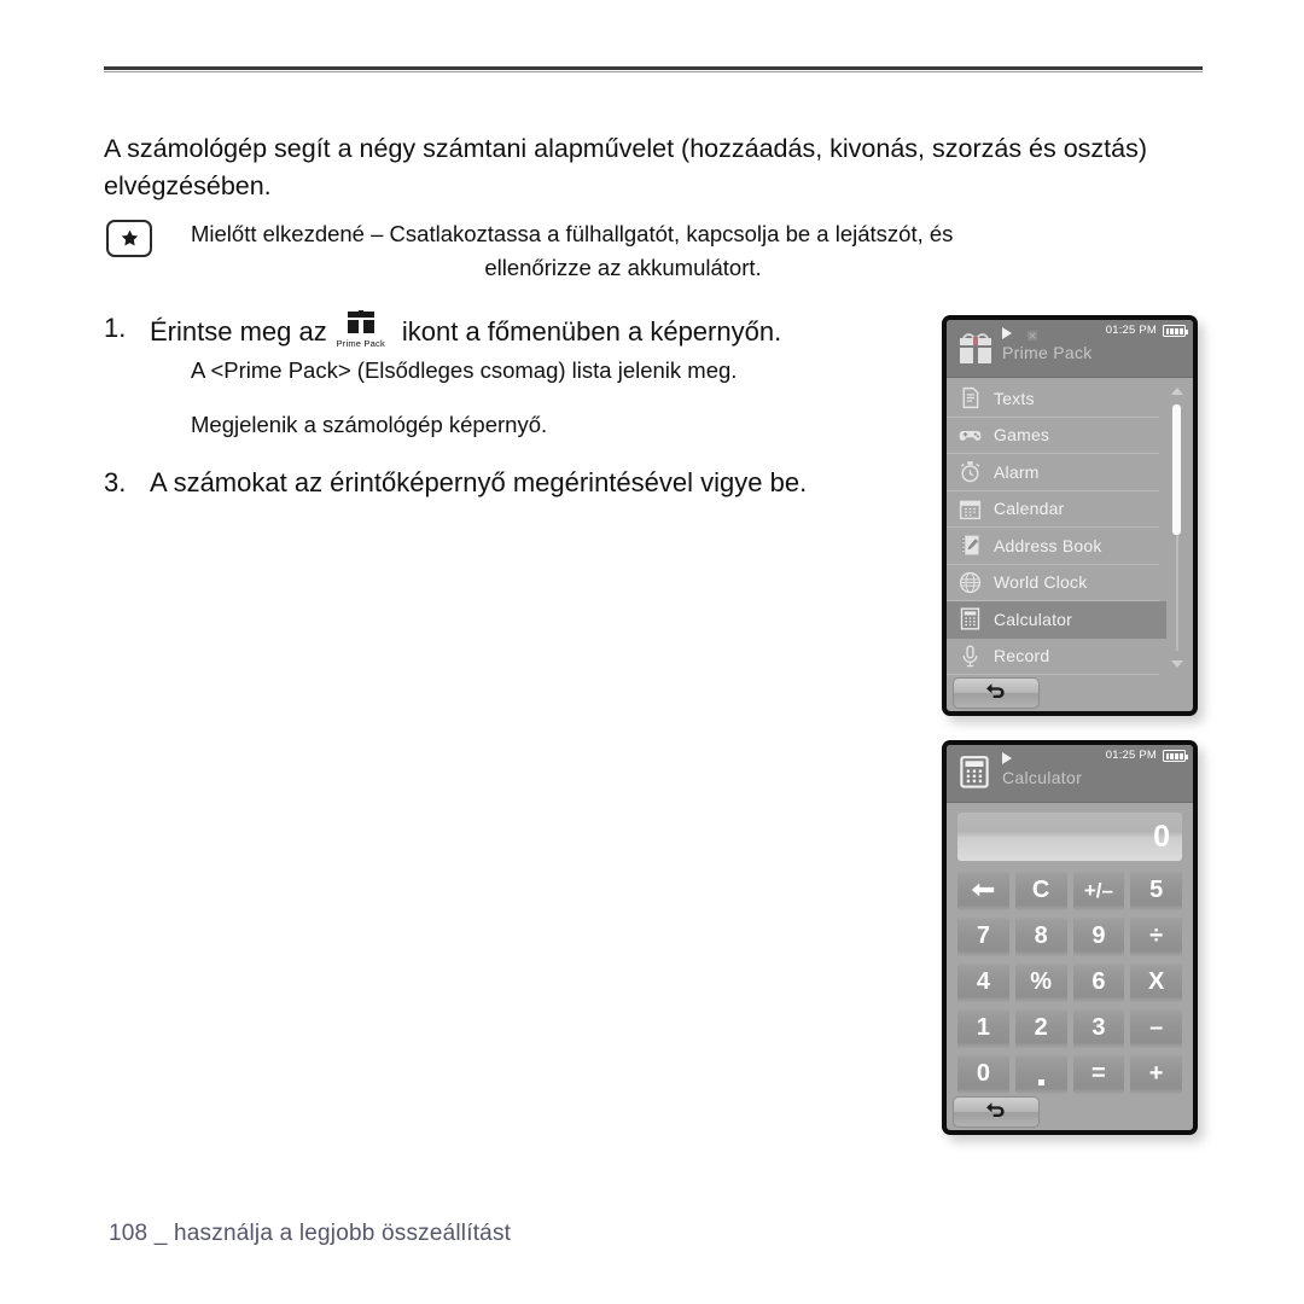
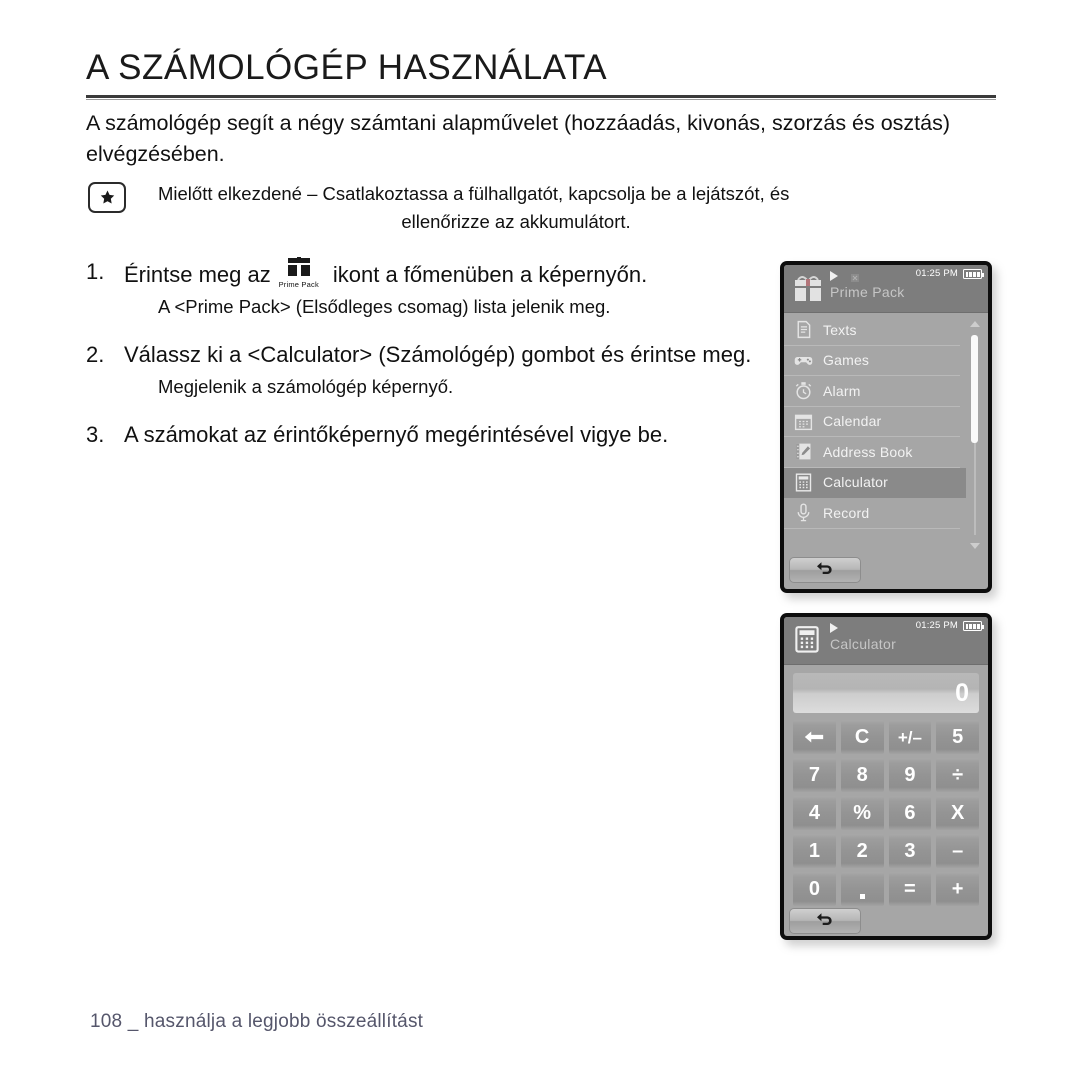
+ A SZÁMOLÓGÉP HASZNÁLATA
  A számológép segít a négy számtani alapművelet (hozzáadás, kivonás, szorzás és osztás) elvégzésében.
  Mielőtt elkezdené – Csatlakoztassa a fülhallgatót, kapcsolja be a lejátszót, és
  ellenőrizze az akkumulátort.
  1.
  Érintse meg az
  Prime Pack
  ikont a főmenüben a képernyőn.
  A <Prime Pack> (Elsődleges csomag) lista jelenik meg.
+ 2.
+ Válassz ki a <Calculator> (Számológép) gombot és érintse meg.
  Megjelenik a számológép képernyő.
  3.
  A számokat az érintőképernyő megérintésével vigye be.
  01:25 PM
  Prime Pack
  Texts
  Games
  Alarm
  Calendar
  Address Book
- World Clock
  Calculator
  Record
  01:25 PM
  Calculator
  0
  C
  +/–
  5
  7
  8
  9
  ÷
  4
  %
  6
  X
  1
  2
  3
  –
  0
  =
  +
  108 _ használja a legjobb összeállítást
